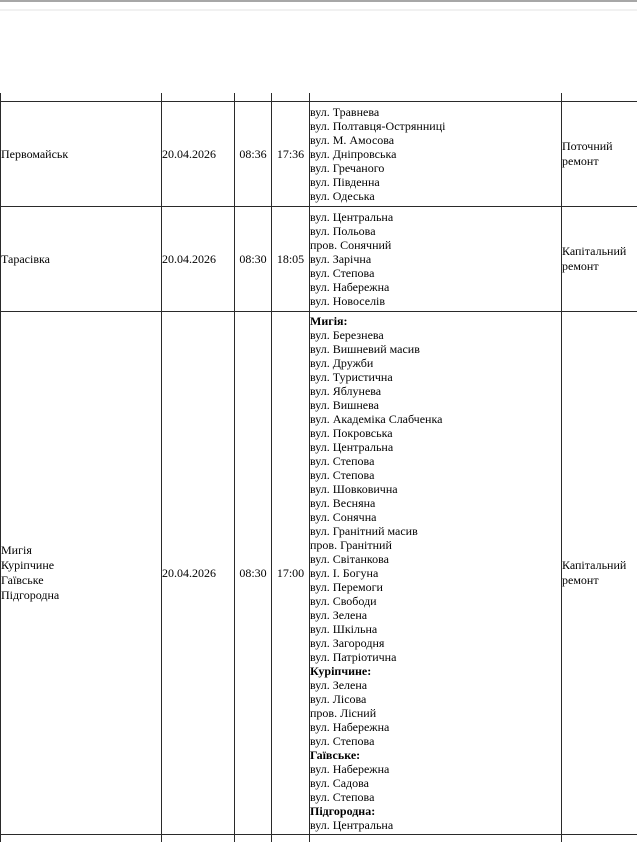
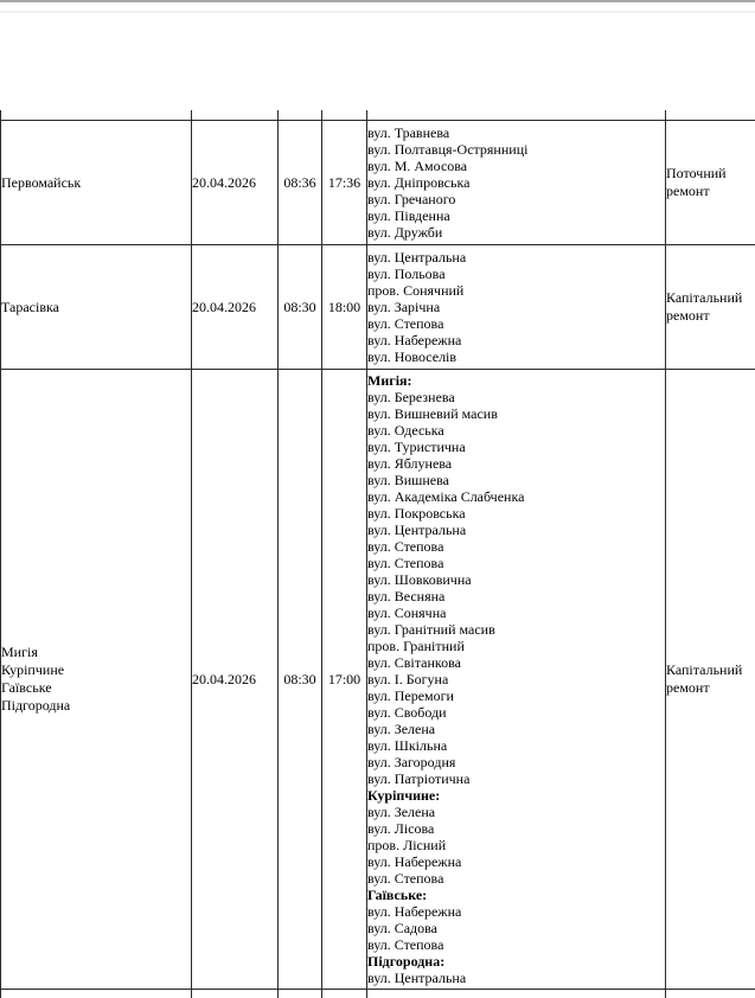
- Первомайськ	20.04.2026	08:36	17:36	вул. Травневавул. Полтавця-Острянницівул. М. Амосовавул. Дніпровськавул. Гречаноговул. Південнавул. Одеська	Поточний ремонт
+ Первомайськ	20.04.2026	08:36	17:36	вул. Травневавул. Полтавця-Острянницівул. М. Амосовавул. Дніпровськавул. Гречаноговул. Південнавул. Дружби	Поточний ремонт
- Тарасівка	20.04.2026	08:30	18:05	вул. Центральнавул. Польовапров. Сонячнийвул. Зарічнавул. Степовавул. Набережнавул. Новоселів	Капітальний ремонт
+ Тарасівка	20.04.2026	08:30	18:00	вул. Центральнавул. Польовапров. Сонячнийвул. Зарічнавул. Степовавул. Набережнавул. Новоселів	Капітальний ремонт
- МигіяКуріпчинеГаївськеПідгородна	20.04.2026	08:30	17:00	Мигія:вул. Березневавул. Вишневий масиввул. Дружбивул. Туристичнавул. Яблуневавул. Вишневавул. Академіка Слабченкавул. Покровськавул. Центральнавул. Степовавул. Степовавул. Шовковичнавул. Веснянавул. Сонячнавул. Гранітний масивпров. Гранітнийвул. Світанковавул. І. Богунавул. Перемогивул. Свободивул. Зеленавул. Шкільнавул. Загороднявул. ПатріотичнаКуріпчине:вул. Зеленавул. Лісовапров. Ліснийвул. Набережнавул. СтеповаГаївське:вул. Набережнавул. Садовавул. СтеповаПідгородна:вул. Центральна	Капітальний ремонт
+ МигіяКуріпчинеГаївськеПідгородна	20.04.2026	08:30	17:00	Мигія:вул. Березневавул. Вишневий масиввул. Одеськавул. Туристичнавул. Яблуневавул. Вишневавул. Академіка Слабченкавул. Покровськавул. Центральнавул. Степовавул. Степовавул. Шовковичнавул. Веснянавул. Сонячнавул. Гранітний масивпров. Гранітнийвул. Світанковавул. І. Богунавул. Перемогивул. Свободивул. Зеленавул. Шкільнавул. Загороднявул. ПатріотичнаКуріпчине:вул. Зеленавул. Лісовапров. Ліснийвул. Набережнавул. СтеповаГаївське:вул. Набережнавул. Садовавул. СтеповаПідгородна:вул. Центральна	Капітальний ремонт
